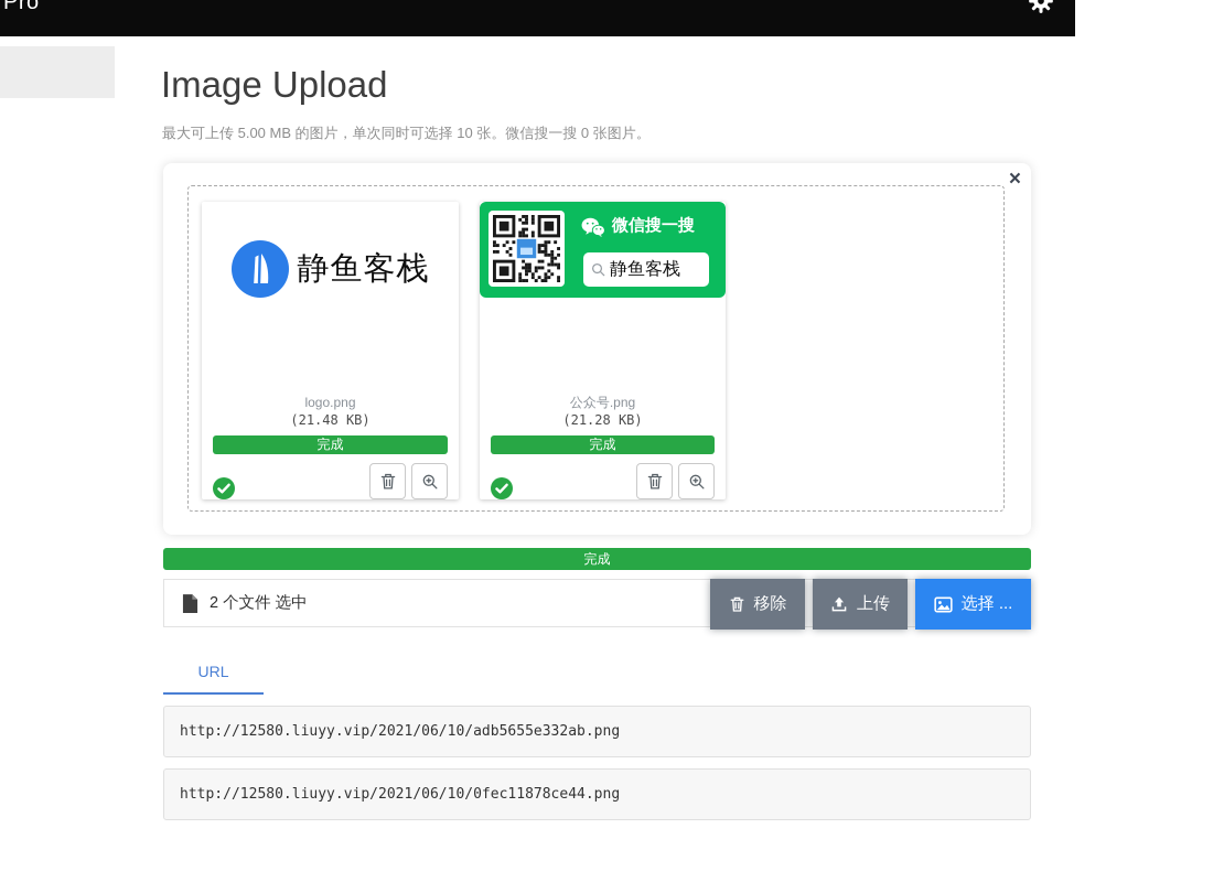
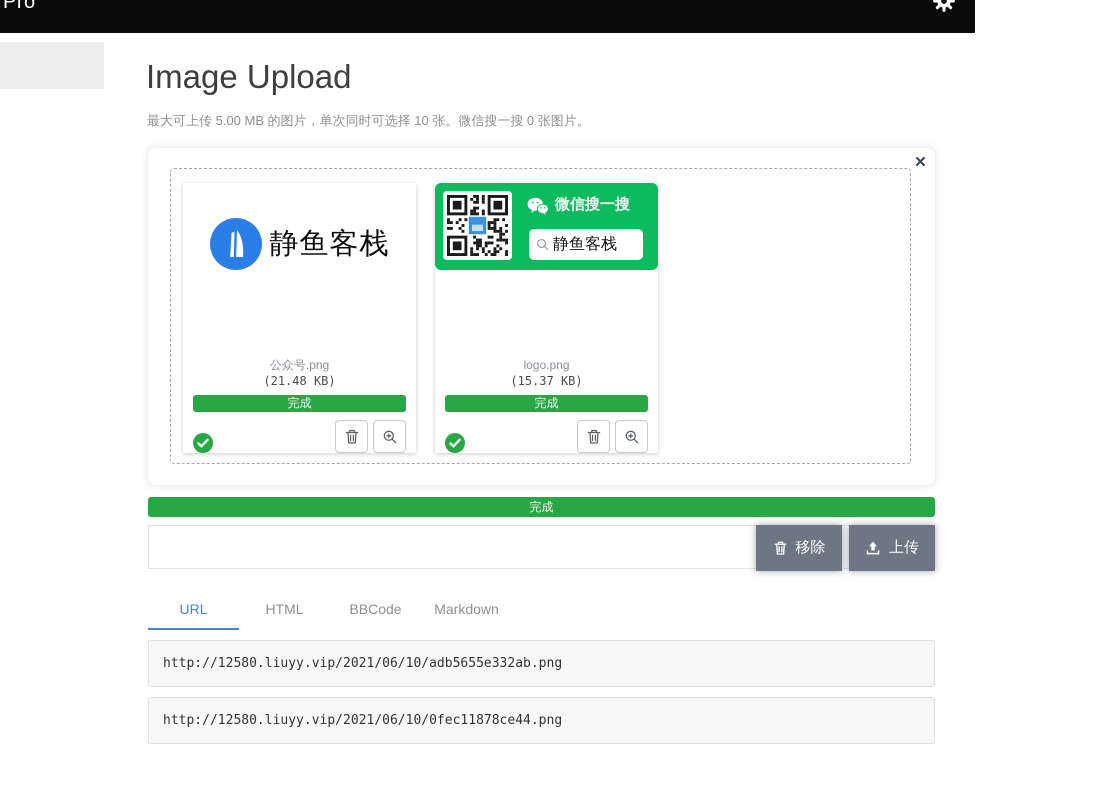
  Pro
  Image Upload
  最大可上传 5.00 MB 的图片，单次同时可选择 10 张。微信搜一搜 0 张图片。
  ×
  静鱼客栈
- logo.png
+ 公众号.png
  (21.48 KB)
  完成
  微信搜一搜
  静鱼客栈
- 公众号.png
+ logo.png
- (21.28 KB)
+ (15.37 KB)
  完成
  完成
- 2 个文件 选中
  移除
  上传
- 选择 ...
  URL
+ HTML
+ BBCode
+ Markdown
  http://12580.liuyy.vip/2021/06/10/adb5655e332ab.png
  http://12580.liuyy.vip/2021/06/10/0fec11878ce44.png
